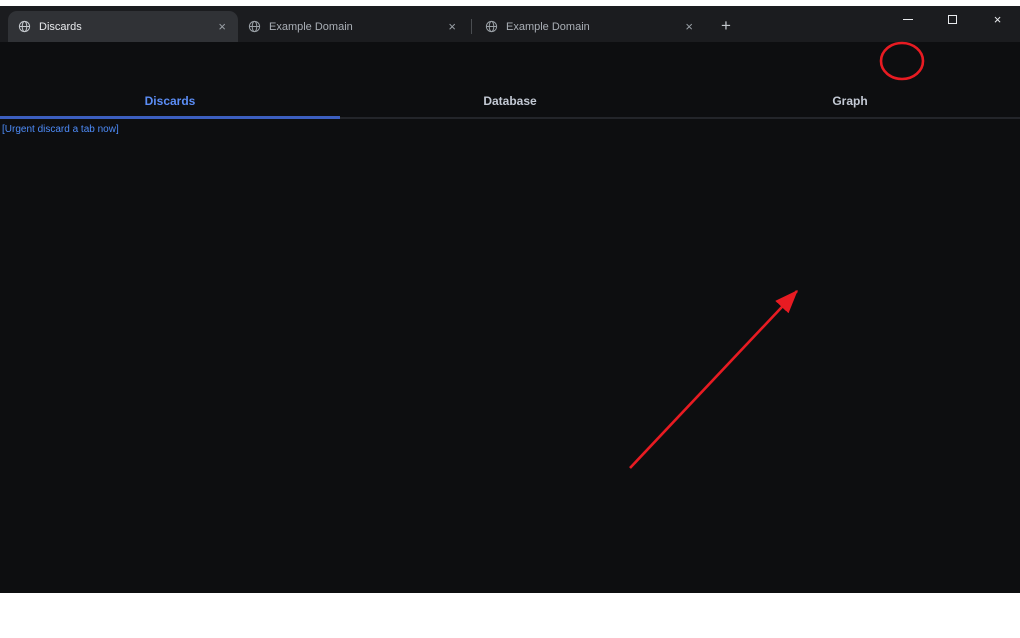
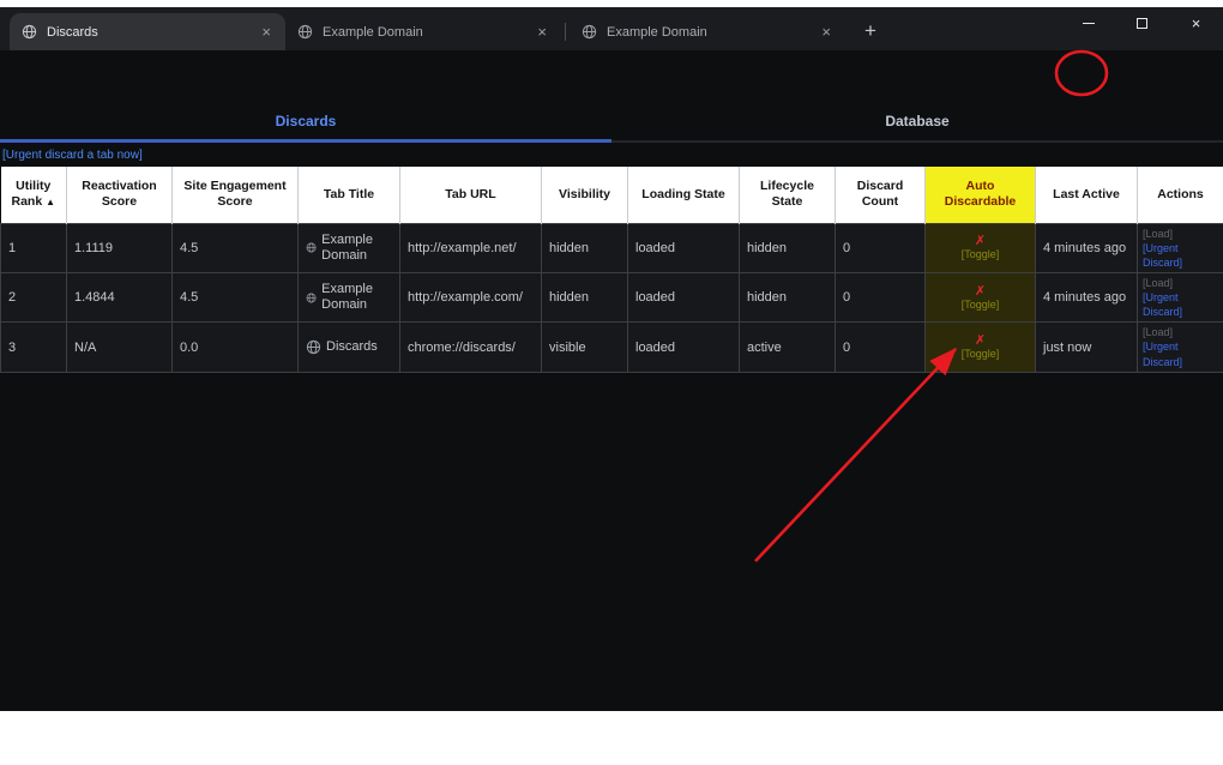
  Discards
  ×
  Example Domain
  ×
  Example Domain
  ×
  +
  ×
  Discards
  Database
- Graph
  [Urgent discard a tab now]
+ Utility Rank ▲	Reactivation Score	Site Engagement Score	Tab Title	Tab URL	Visibility	Loading State	Lifecycle State	Discard Count	Auto Discardable	Last Active	Actions
+ 1	1.1119	4.5	Example Domain	http://example.net/	hidden	loaded	hidden	0	✗[Toggle]	4 minutes ago	[Load][Urgent Discard]
+ 2	1.4844	4.5	Example Domain	http://example.com/	hidden	loaded	hidden	0	✗[Toggle]	4 minutes ago	[Load][Urgent Discard]
+ 3	N/A	0.0	Discards	chrome://discards/	visible	loaded	active	0	✗[Toggle]	just now	[Load][Urgent Discard]
